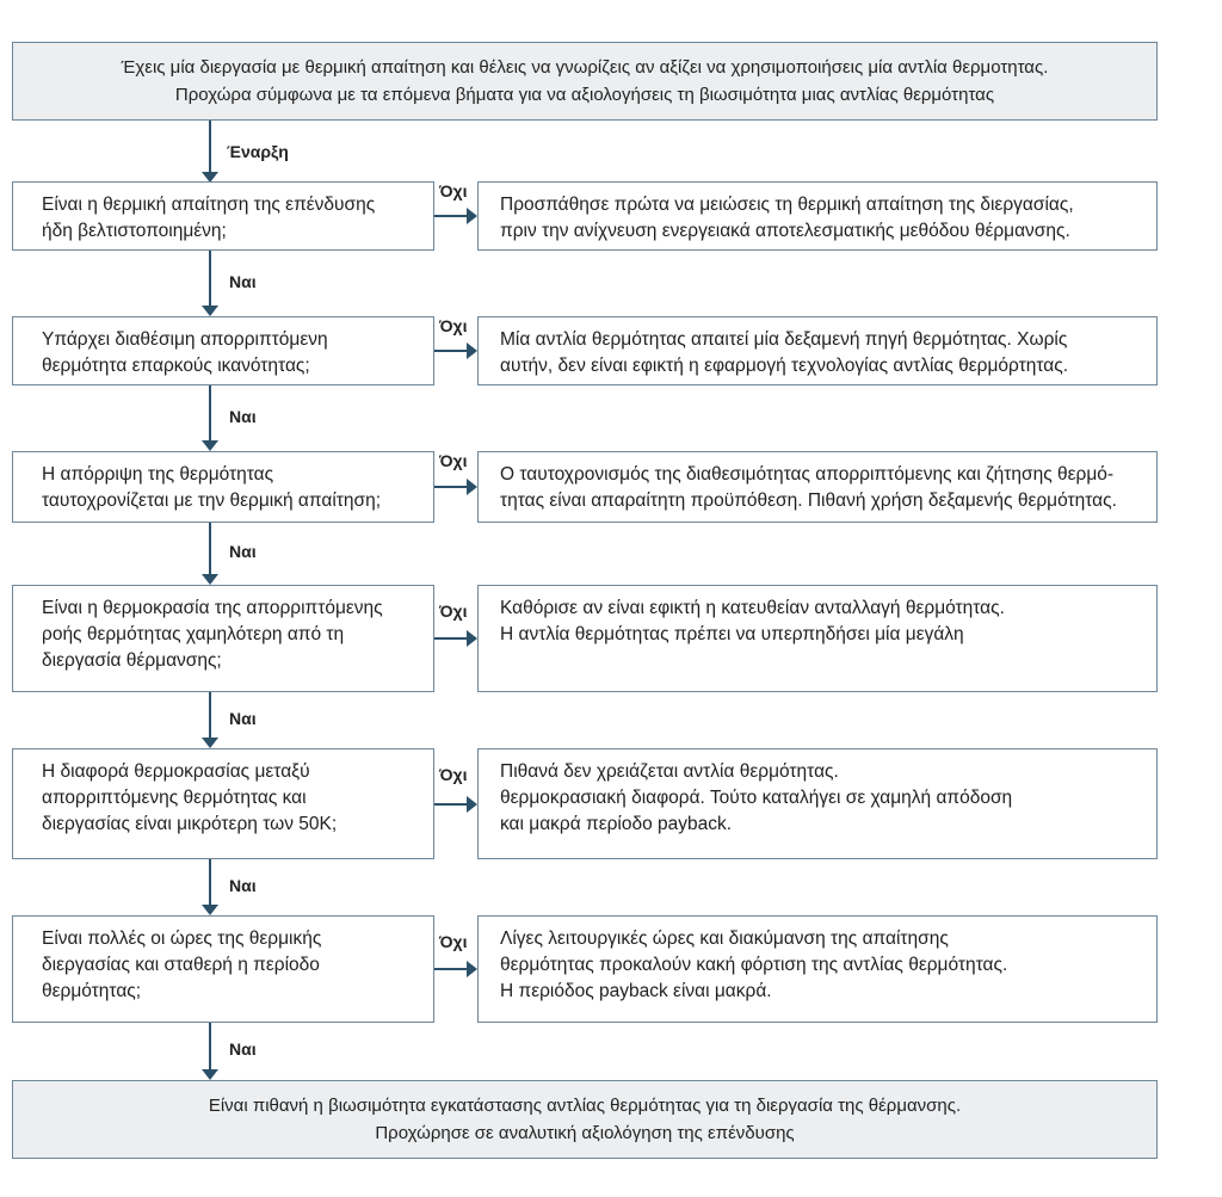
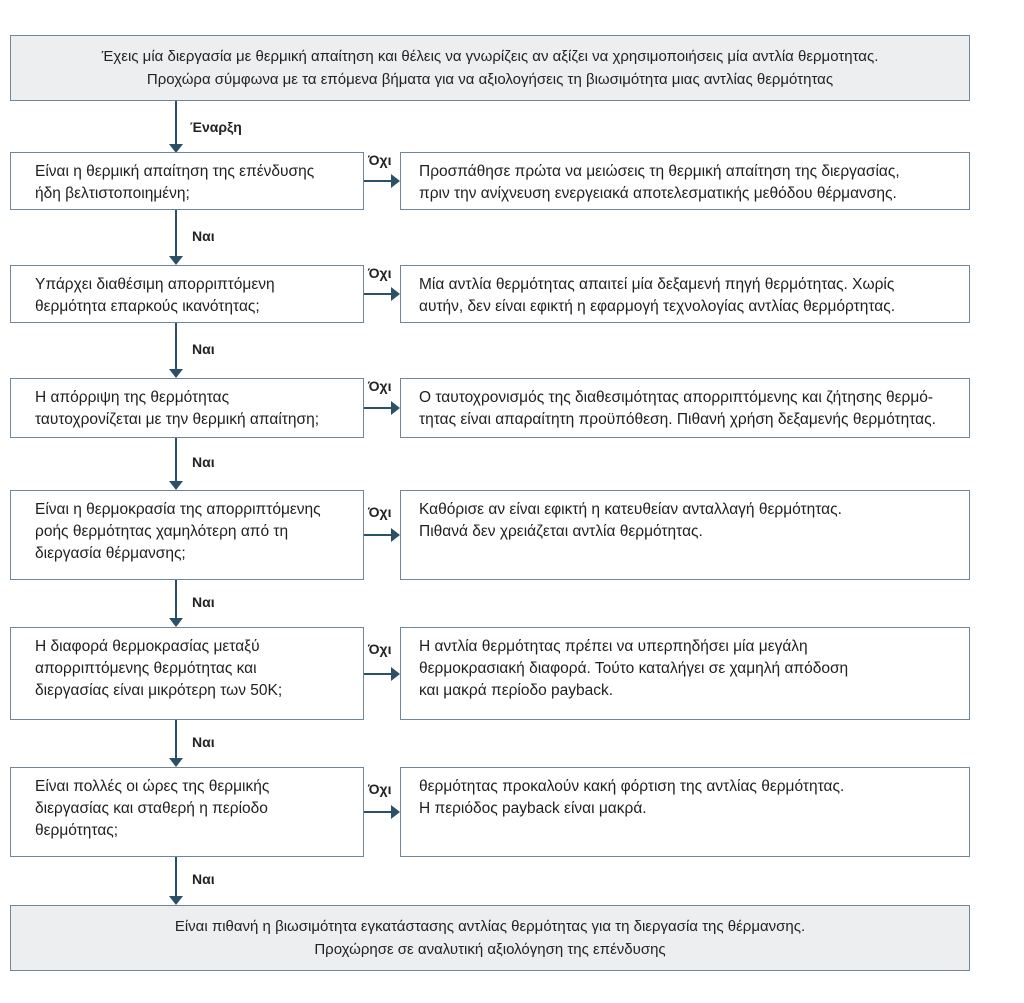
  Έχεις μία διεργασία με θερμική απαίτηση και θέλεις να γνωρίζεις αν αξίζει να χρησιμοποιήσεις μία αντλία θερμοτητας.
  Προχώρα σύμφωνα με τα επόμενα βήματα για να αξιολογήσεις τη βιωσιμότητα μιας αντλίας θερμότητας
  Έναρξη
  Είναι η θερμική απαίτηση της επένδυσης
  ήδη βελτιστοποιημένη;
  Προσπάθησε πρώτα να μειώσεις τη θερμική απαίτηση της διεργασίας,
  πριν την ανίχνευση ενεργειακά αποτελεσματικής μεθόδου θέρμανσης.
  Όχι
  Ναι
  Υπάρχει διαθέσιμη απορριπτόμενη
  θερμότητα επαρκούς ικανότητας;
  Μία αντλία θερμότητας απαιτεί μία δεξαμενή πηγή θερμότητας. Χωρίς
  αυτήν, δεν είναι εφικτή η εφαρμογή τεχνολογίας αντλίας θερμόρτητας.
  Όχι
  Ναι
  Η απόρριψη της θερμότητας
  ταυτοχρονίζεται με την θερμική απαίτηση;
  Ο ταυτοχρονισμός της διαθεσιμότητας απορριπτόμενης και ζήτησης θερμό-
  τητας είναι απαραίτητη προϋπόθεση. Πιθανή χρήση δεξαμενής θερμότητας.
  Όχι
  Ναι
  Είναι η θερμοκρασία της απορριπτόμενης
  ροής θερμότητας χαμηλότερη από τη
  διεργασία θέρμανσης;
  Καθόρισε αν είναι εφικτή η κατευθείαν ανταλλαγή θερμότητας.
- Η αντλία θερμότητας πρέπει να υπερπηδήσει μία μεγάλη
+ Πιθανά δεν χρειάζεται αντλία θερμότητας.
  Όχι
  Ναι
  Η διαφορά θερμοκρασίας μεταξύ
  απορριπτόμενης θερμότητας και
  διεργασίας είναι μικρότερη των 50K;
- Πιθανά δεν χρειάζεται αντλία θερμότητας.
+ Η αντλία θερμότητας πρέπει να υπερπηδήσει μία μεγάλη
  θερμοκρασιακή διαφορά. Τούτο καταλήγει σε χαμηλή απόδοση
  και μακρά περίοδο payback.
  Όχι
  Ναι
  Είναι πολλές οι ώρες της θερμικής
  διεργασίας και σταθερή η περίοδο
  θερμότητας;
- Λίγες λειτουργικές ώρες και διακύμανση της απαίτησης
  θερμότητας προκαλούν κακή φόρτιση της αντλίας θερμότητας.
  Η περιόδος payback είναι μακρά.
  Όχι
  Ναι
  Είναι πιθανή η βιωσιμότητα εγκατάστασης αντλίας θερμότητας για τη διεργασία της θέρμανσης.
  Προχώρησε σε αναλυτική αξιολόγηση της επένδυσης
